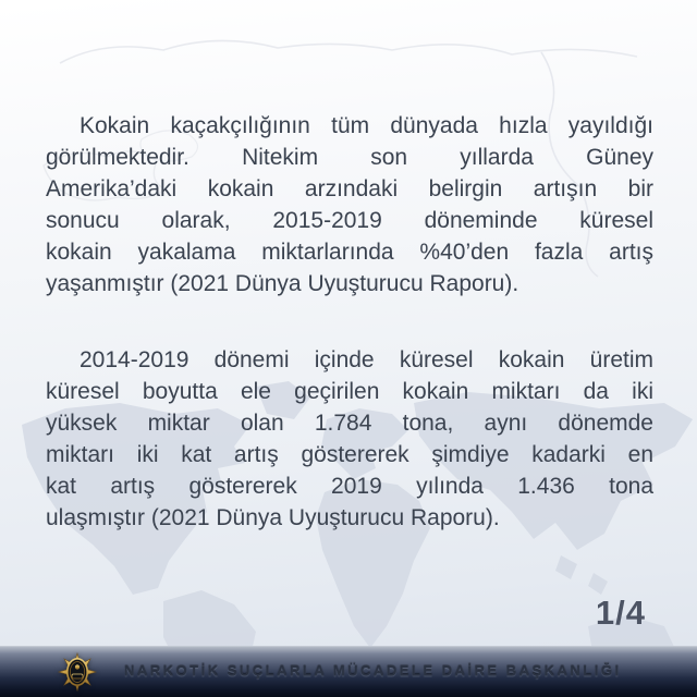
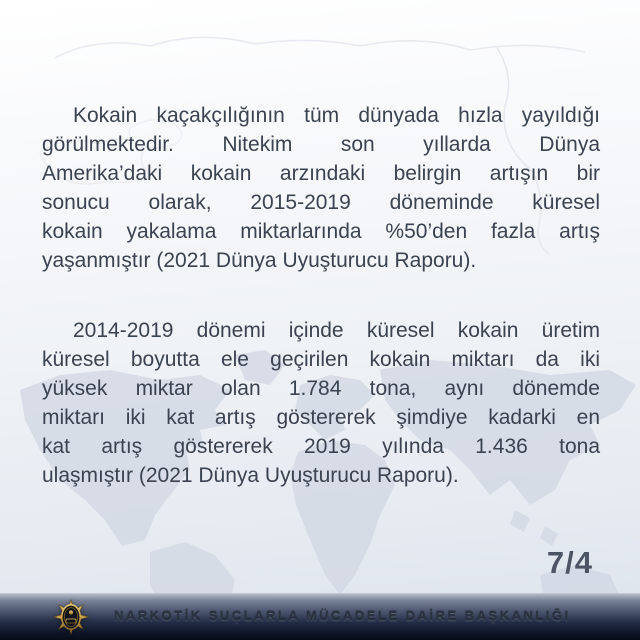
  Kokain kaçakçılığının tüm dünyada hızla yayıldığı
- görülmektedir. Nitekim son yıllarda Güney
+ görülmektedir. Nitekim son yıllarda Dünya
  Amerika’daki kokain arzındaki belirgin artışın bir
  sonucu olarak, 2015-2019 döneminde küresel
- kokain yakalama miktarlarında %40’den fazla artış
+ kokain yakalama miktarlarında %50’den fazla artış
  yaşanmıştır (2021 Dünya Uyuşturucu Raporu).
  2014-2019 dönemi içinde küresel kokain üretim
  küresel boyutta ele geçirilen kokain miktarı da iki
  yüksek miktar olan 1.784 tona, aynı dönemde
  miktarı iki kat artış göstererek şimdiye kadarki en
  kat artış göstererek 2019 yılında 1.436 tona
  ulaşmıştır (2021 Dünya Uyuşturucu Raporu).
- 1/4
+ 7/4
  NARKOTİK SUÇLARLA MÜCADELE DAİRE BAŞKANLIĞI
